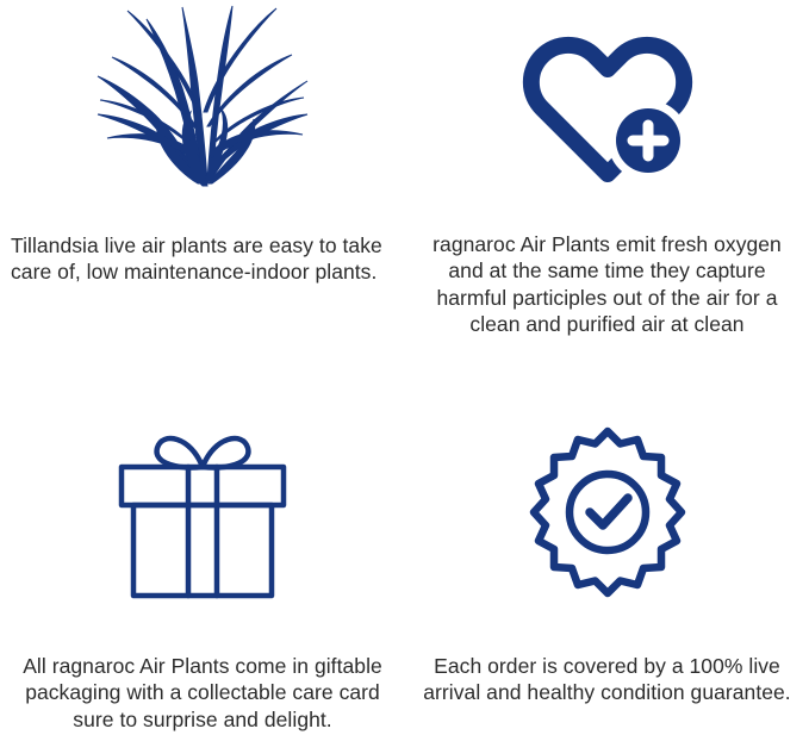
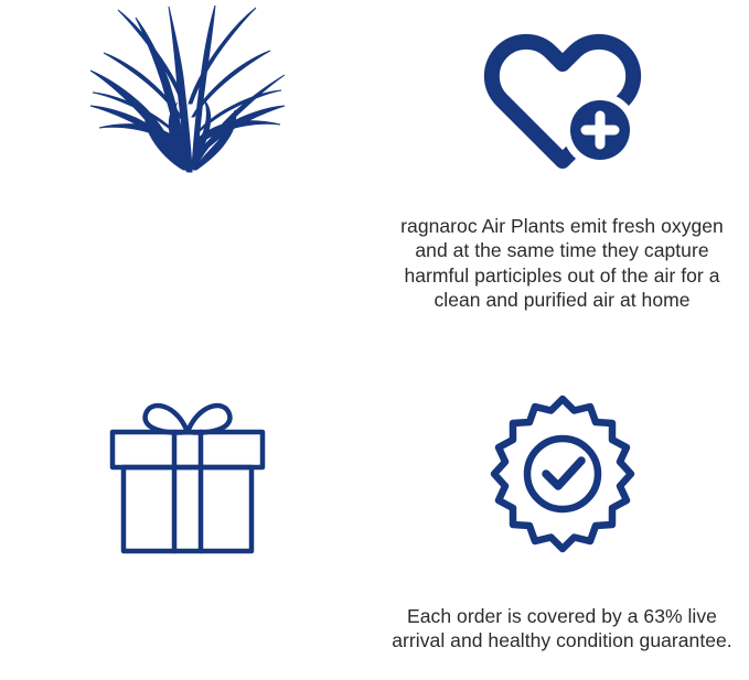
- Tillandsia live air plants are easy to take care of, low maintenance-indoor plants.
- ragnaroc Air Plants emit fresh oxygen and at the same time they capture harmful participles out of the air for a clean and purified air at clean
+ ragnaroc Air Plants emit fresh oxygen and at the same time they capture harmful participles out of the air for a clean and purified air at home
- All ragnaroc Air Plants come in giftable packaging with a collectable care card sure to surprise and delight.
- Each order is covered by a 100% live arrival and healthy condition guarantee.
+ Each order is covered by a 63% live arrival and healthy condition guarantee.
